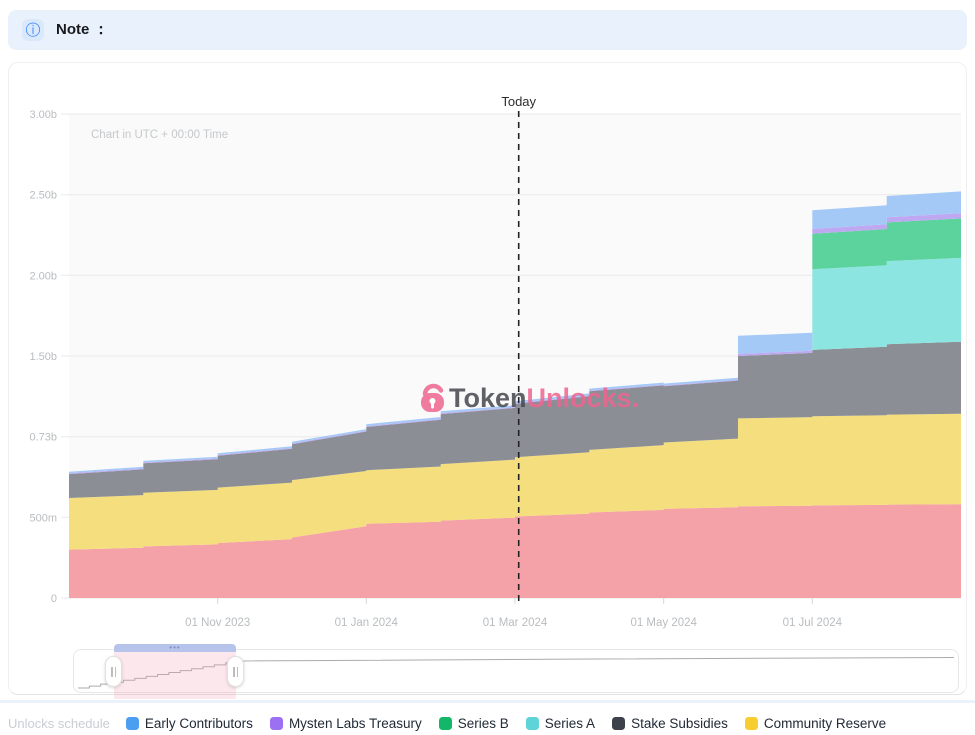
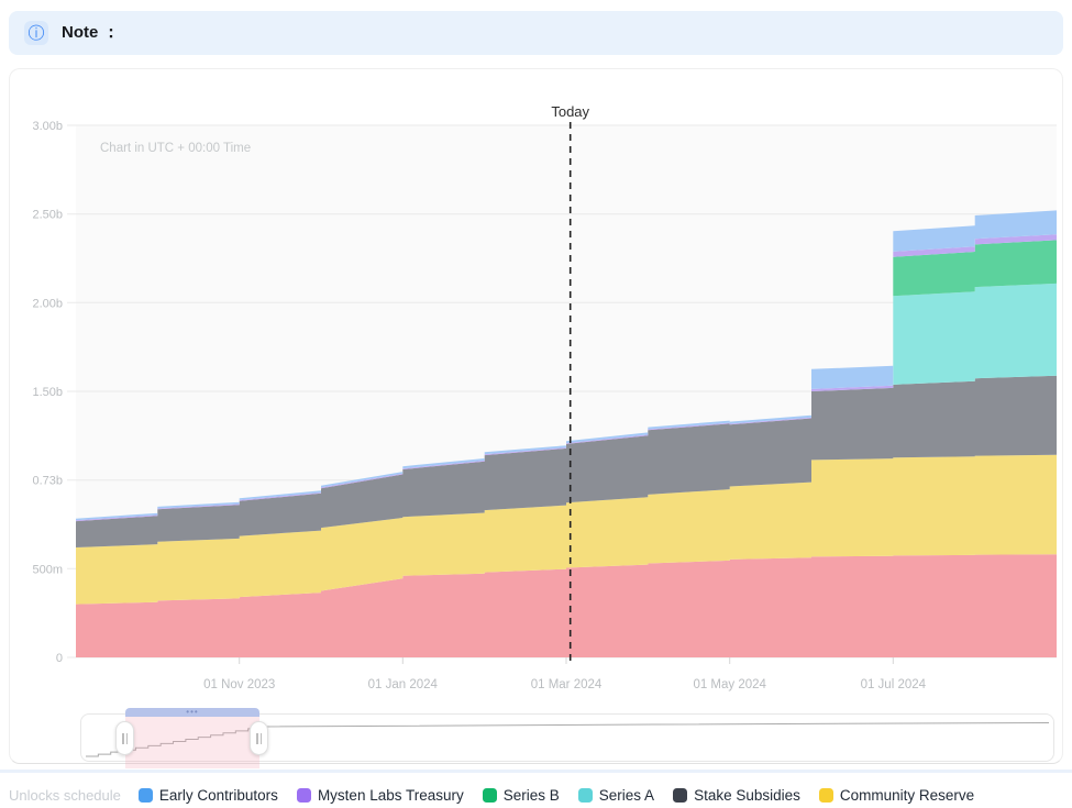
  ⓘ
  Note ：
  3.00b
  2.50b
  2.00b
  1.50b
  0.73b
  500m
  0
  Chart in UTC + 00:00 Time
  01 Nov 2023
  01 Jan 2024
  01 Mar 2024
  01 May 2024
  01 Jul 2024
  Today
- TokenUnlocks.
  •••
  Unlocks schedule
  Early Contributors
  Mysten Labs Treasury
  Series B
  Series A
  Stake Subsidies
  Community Reserve
